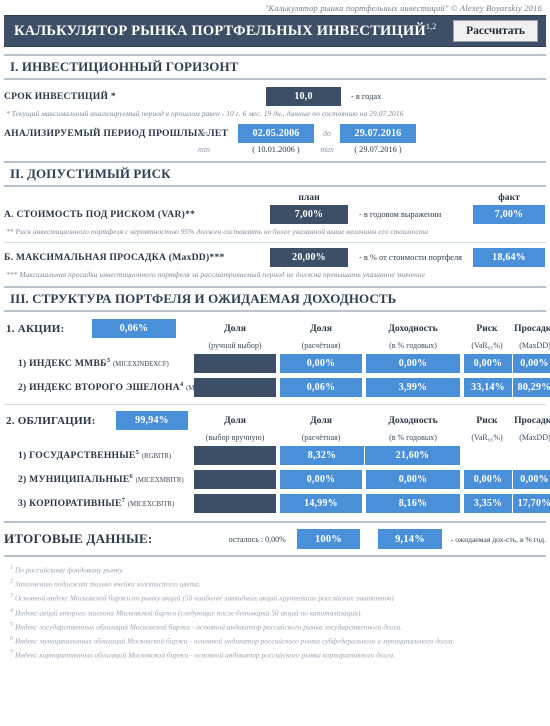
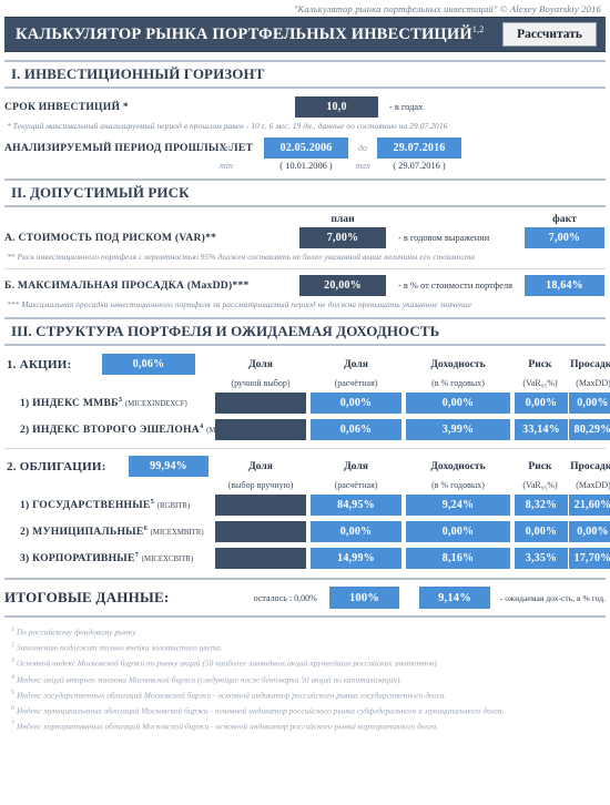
  "Калькулятор рынка портфельных инвестиций" © Alexey Boyarskiy 2016
  КАЛЬКУЛЯТОР РЫНКА ПОРТФЕЛЬНЫХ ИНВЕСТИЦИЙ1,2
  Рассчитать
  I. ИНВЕСТИЦИОННЫЙ ГОРИЗОНТ
  СРОК ИНВЕСТИЦИЙ *
  10,0
  - в годах
  * Текущий максимальный анализируемый период в прошлом равен - 10 г. 6 мес. 19 дн., данные по состоянию на 29.07.2016
  АНАЛИЗИРУЕМЫЙ ПЕРИОД ПРОШЛЫ
  от
  02.05.2006
  до
  29.07.2016
  min
  ( 10.01.2006 )
  max
  ( 29.07.2016 )
  II. ДОПУСТИМЫЙ РИСК
  план
  факт
  А. СТОИМОСТЬ ПОД РИСКОМ (VAR)**
  7,00%
  - в годовом выражении
  7,00%
  ** Риск инвестиционного портфеля с вероятностью 95% должен составлять не более указанной выше величины его стоимости
  Б. МАКСИМАЛЬНАЯ ПРОСАДКА (MaxDD)***
  20,00%
  - в % от стоимости портфеля
  18,64%
  *** Максимальная просадка инвестиционного портфеля за рассматриваемый период не должна превышать указанное значение
  III. СТРУКТУРА ПОРТФЕЛЯ И ОЖИДАЕМАЯ ДОХОДНОСТЬ
  1. АКЦИИ:
  0,06%
  Доля
  Доля
  Доходность
  Риск
  Просадк
  (ручной выбор)
  (расчётная)
  (в % годовых)
  (VaR₉₅%)
  (MaxDD)
  0,00%
  0,00%
  0,00%
  0,00%
  0,06%
  3,99%
  33,14%
  80,29%
  2. ОБЛИГАЦИИ:
  99,94%
  Доля
  Доля
  Доходность
  Риск
  Просадк
  (выбор вручную)
  (расчётная)
  (в % годовых)
  (VaR₉₅%)
  (MaxDD)
+ 84,95%
+ 9,24%
  8,32%
  21,60%
  0,00%
  0,00%
  0,00%
  0,00%
  14,99%
  8,16%
  3,35%
  17,70%
  ИТОГОВЫЕ ДАННЫЕ:
  осталось : 0,00%
  100%
  9,14%
  - ожидаемая дох-сть, в % год.
  По российскому фондовому рынку.
  Заполнению подлежат только ячейки золотистого цвета.
  Основной индекс Московской биржи по рынку акций (50 наиболее ликвидных акций крупнейших российских эмитентов)
  Индекс акций второго эшелона Московской биржи (следующие после бенчмарка 50 акций по капитализации).
  Индекс государственных облигаций Московской биржи - основной индикатор российского рынка государственного долга.
  Индекс муниципальнных облигаций Московской биржи - основной индикатор российского рынка субфедерального и муниципального долга.
  Индекс корпоративнных облигаций Московской биржи - основной индикатор российского рынка корпоративного долга.
